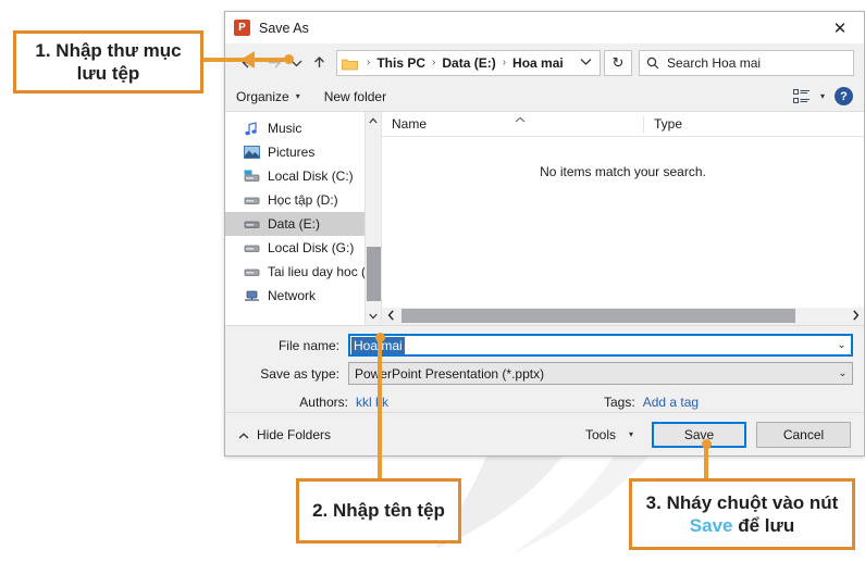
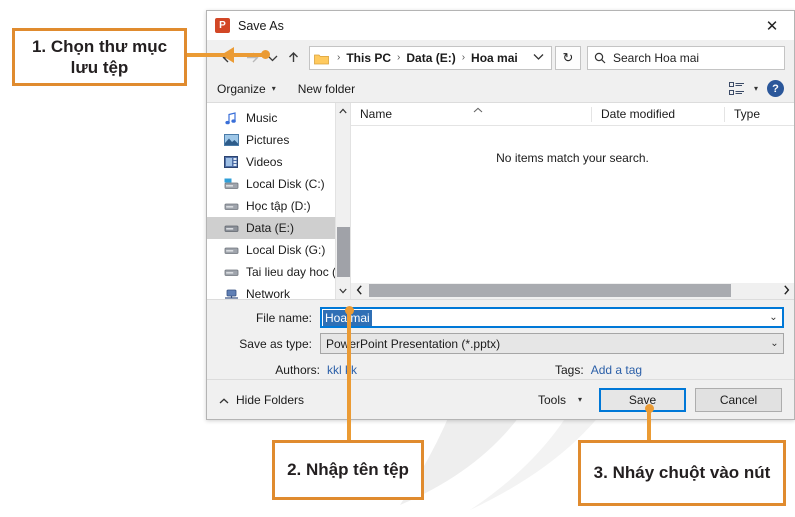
  P
  Save As
  ✕
  ›
  This PC
  ›
  Data (E:)
  ›
  Hoa mai
  ↻
  Search Hoa mai
  Organize
  ▾
  New folder
  ▾
  ?
  Music
  Pictures
+ Videos
  Local Disk (C:)
  Học tập (D:)
  Data (E:)
  Local Disk (G:)
  Tai lieu day hoc
  Network
  Name
+ Date modified
  Type
  No items match your search.
  File name:
  Hoa mai
  ⌄
  Save as type:
  PowerPoint Presentation (*.pptx)
  ⌄
  Authors:
  kklk
  Tags:
  Add a tag
  Hide Folders
  Tools
  ▾
  Save
  Cancel
- 1. Nhập thư mục lưu tệp
+ 1. Chọn thư mục lưu tệp
  2. Nhập tên tệp
  3. Nháy chuột vào nút
- Save để lưu
